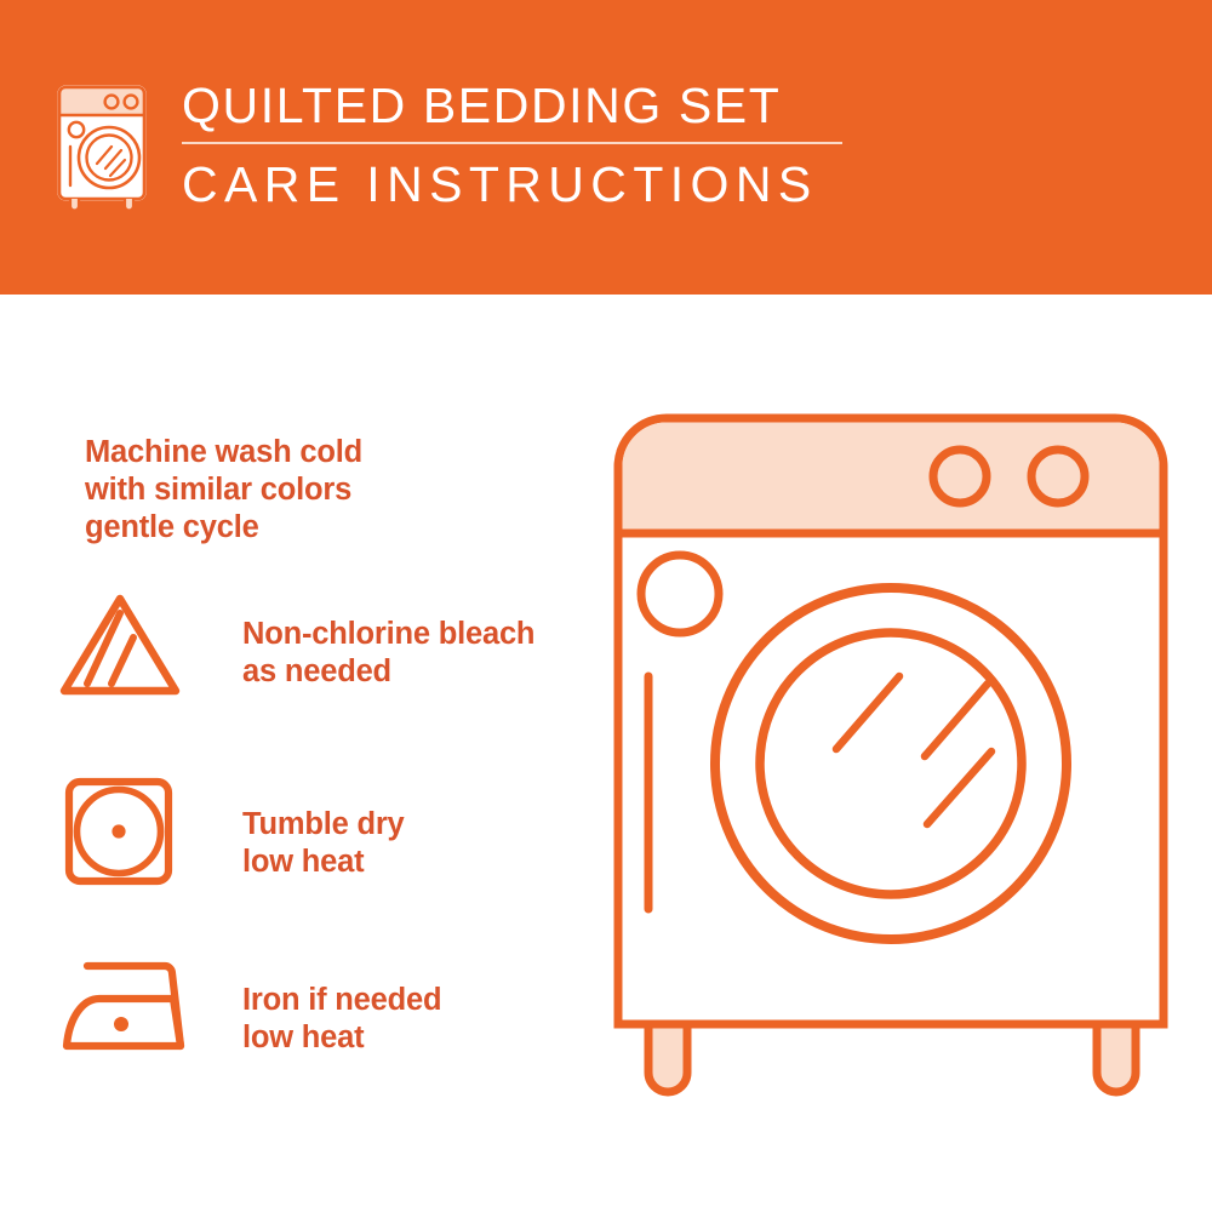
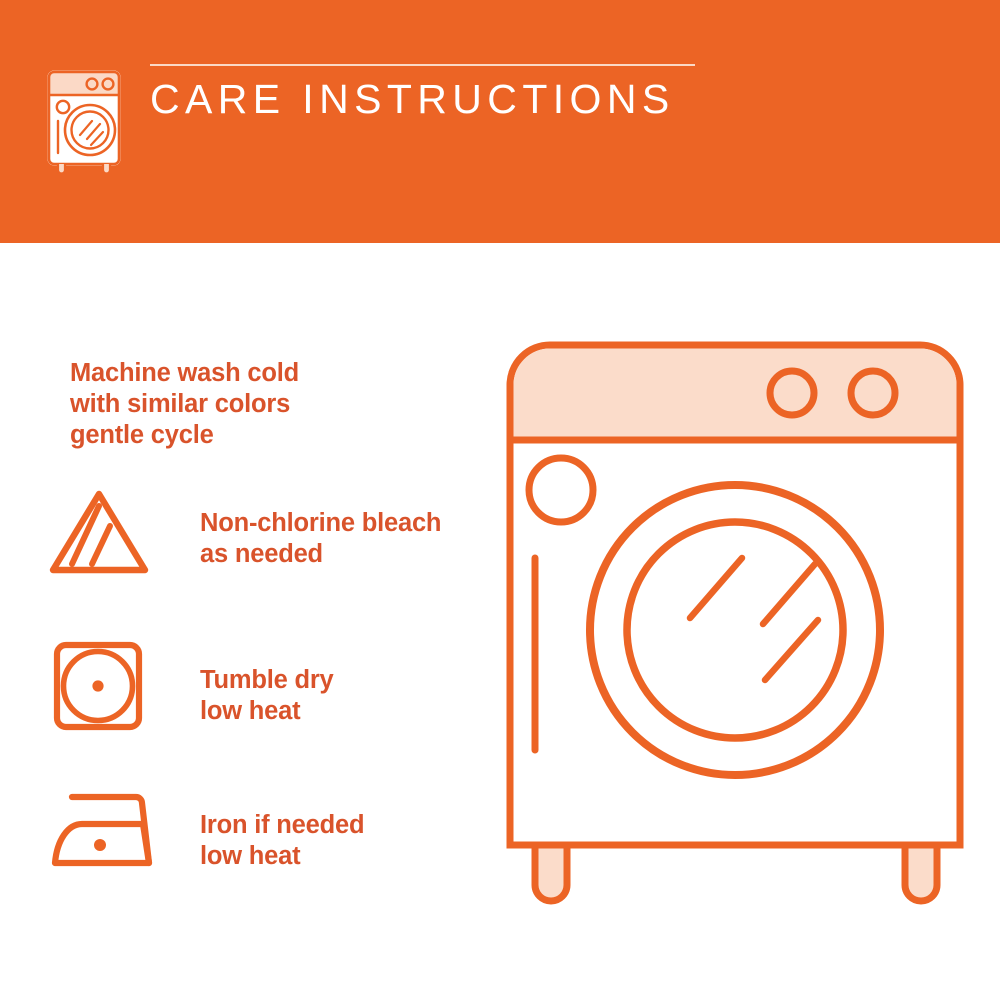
- QUILTED BEDDING SET
  CARE INSTRUCTIONS
  Machine wash cold
  with similar colors
  gentle cycle
  Non-chlorine bleach
  as needed
  Tumble dry
  low heat
  Iron if needed
  low heat
